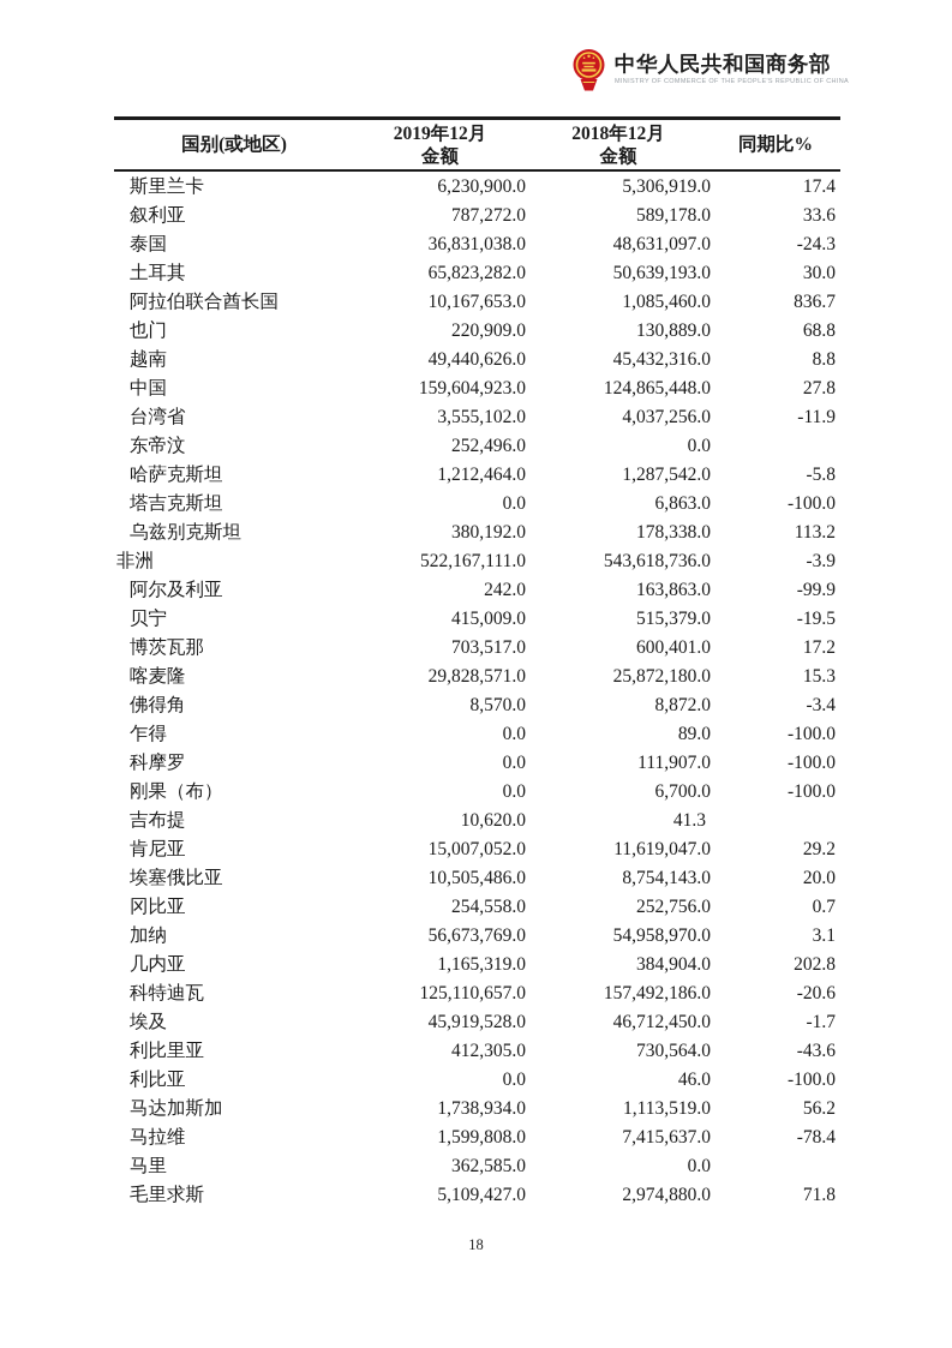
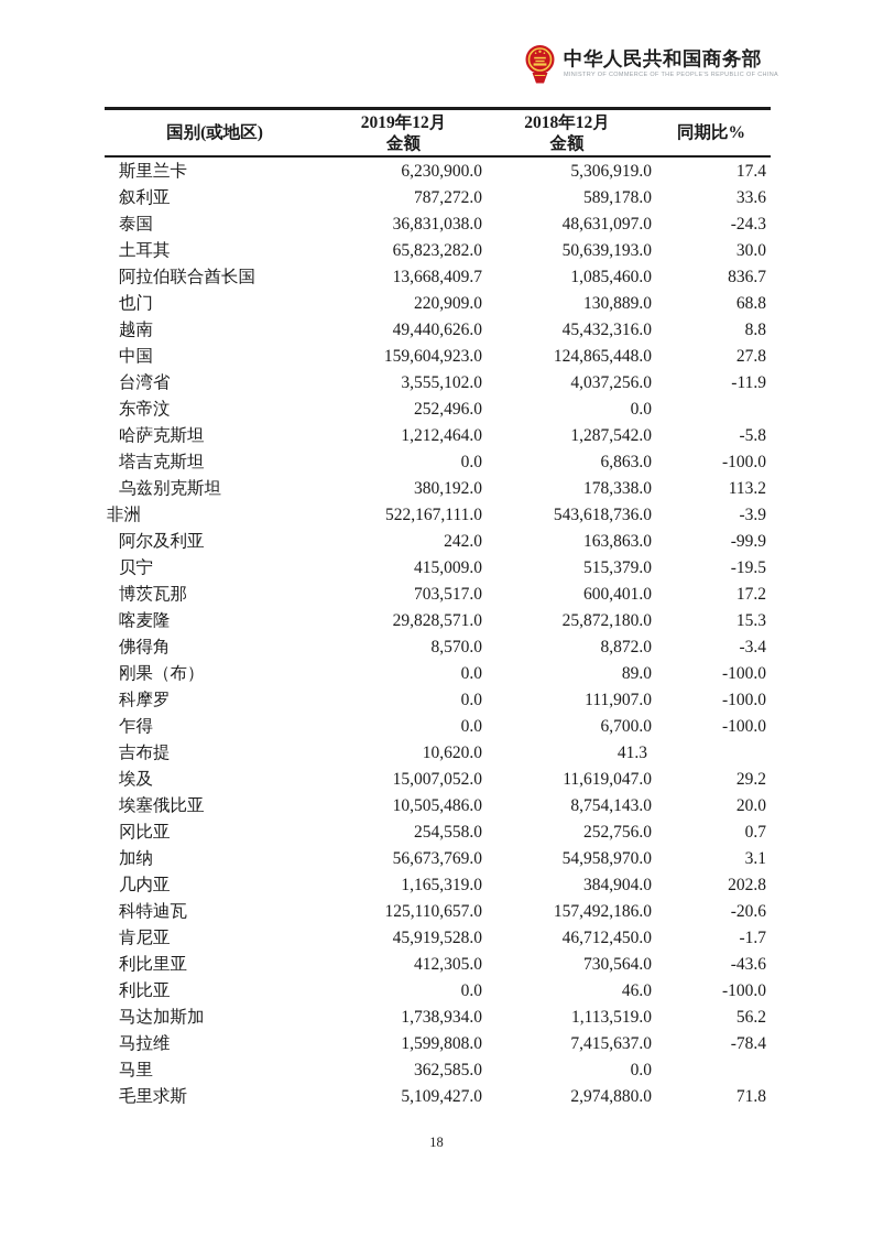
  中华人民共和国商务部
  国别(或地区)
  2019年12月
  金额
  2018年12月
  金额
  同期比%
  斯里兰卡
  6,230,900.0
  5,306,919.0
  17.4
  叙利亚
  787,272.0
  589,178.0
  33.6
  泰国
  36,831,038.0
  48,631,097.0
  -24.3
  土耳其
  65,823,282.0
  50,639,193.0
  30.0
  阿拉伯联合酋长国
- 10,167,653.0
+ 13,668,409.7
  1,085,460.0
  836.7
  也门
  220,909.0
  130,889.0
  68.8
  越南
  49,440,626.0
  45,432,316.0
  8.8
  中国
  159,604,923.0
  124,865,448.0
  27.8
  台湾省
  3,555,102.0
  4,037,256.0
  -11.9
  东帝汶
  252,496.0
  0.0
  哈萨克斯坦
  1,212,464.0
  1,287,542.0
  -5.8
  塔吉克斯坦
  0.0
  6,863.0
  -100.0
  乌兹别克斯坦
  380,192.0
  178,338.0
  113.2
  非洲
  522,167,111.0
  543,618,736.0
  -3.9
  阿尔及利亚
  242.0
  163,863.0
  -99.9
  贝宁
  415,009.0
  515,379.0
  -19.5
  博茨瓦那
  703,517.0
  600,401.0
  17.2
  喀麦隆
  29,828,571.0
  25,872,180.0
  15.3
  佛得角
  8,570.0
  8,872.0
  -3.4
- 乍得
+ 刚果（布）
  0.0
  89.0
  -100.0
  科摩罗
  0.0
  111,907.0
  -100.0
- 刚果（布）
+ 乍得
  0.0
  6,700.0
  -100.0
  吉布提
  10,620.0
  41.3
- 肯尼亚
+ 埃及
  15,007,052.0
  11,619,047.0
  29.2
  埃塞俄比亚
  10,505,486.0
  8,754,143.0
  20.0
  冈比亚
  254,558.0
  252,756.0
  0.7
  加纳
  56,673,769.0
  54,958,970.0
  3.1
  几内亚
  1,165,319.0
  384,904.0
  202.8
  科特迪瓦
  125,110,657.0
  157,492,186.0
  -20.6
- 埃及
+ 肯尼亚
  45,919,528.0
  46,712,450.0
  -1.7
  利比里亚
  412,305.0
  730,564.0
  -43.6
  利比亚
  0.0
  46.0
  -100.0
  马达加斯加
  1,738,934.0
  1,113,519.0
  56.2
  马拉维
  1,599,808.0
  7,415,637.0
  -78.4
  马里
  362,585.0
  0.0
  毛里求斯
  5,109,427.0
  2,974,880.0
  71.8
  18
